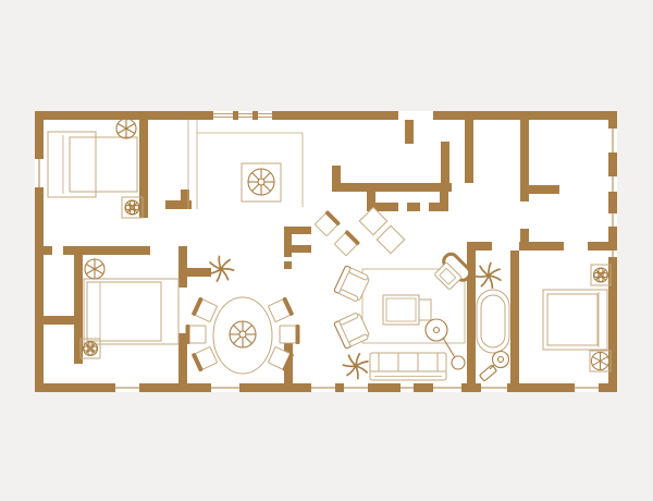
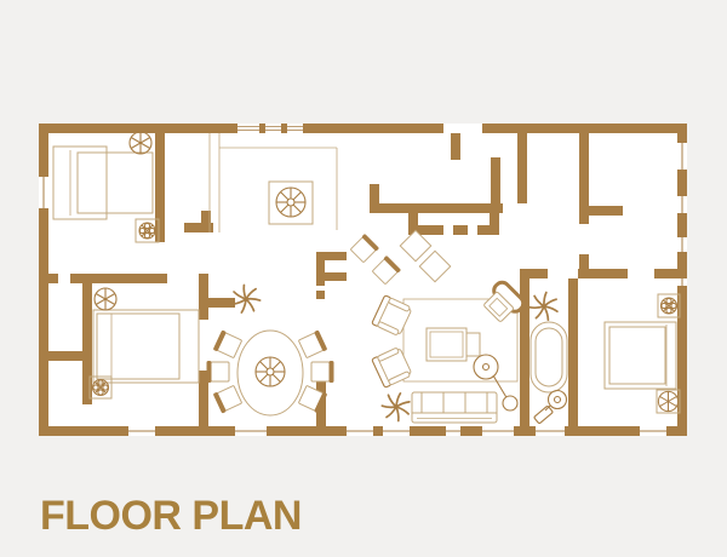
+ FLOOR PLAN
